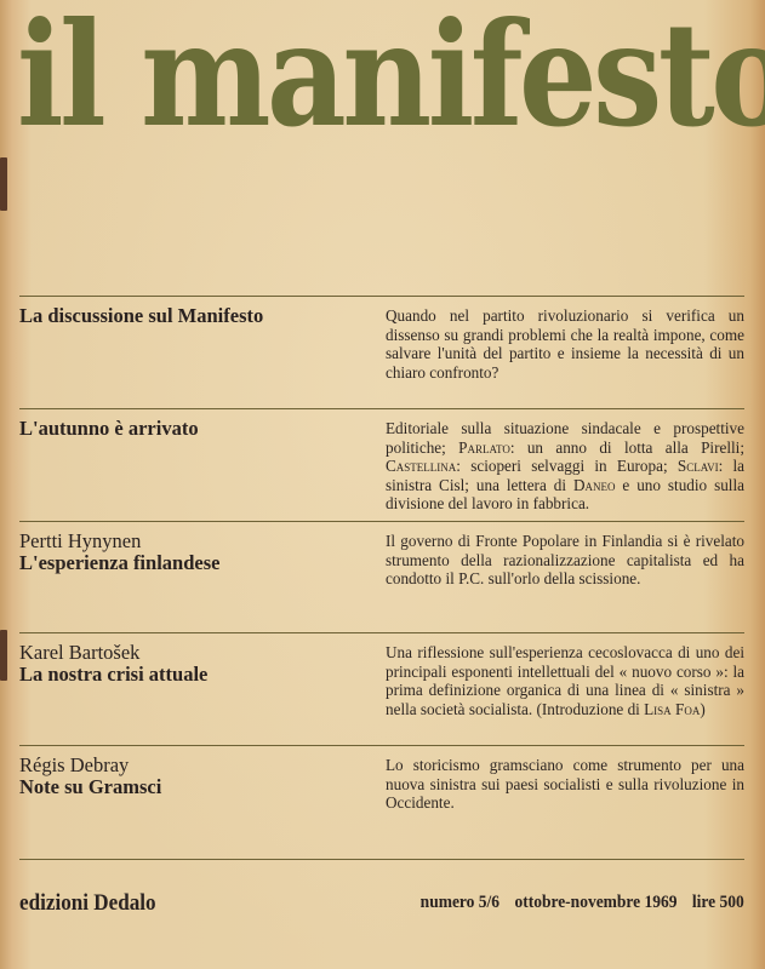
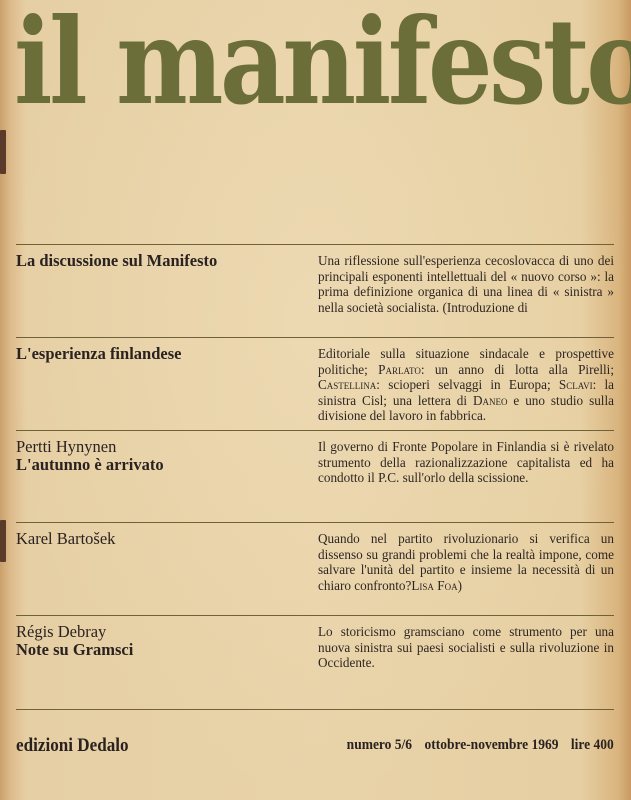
  il manifesto
  La discussione sul Manifesto
- Quando nel partito rivoluzionario si verifica un dissenso su grandi problemi che la realtà impone, come salvare l'unità del partito e insieme la necessità di un chiaro confronto?
+ Una riflessione sull'esperienza cecoslovacca di uno dei principali esponenti intellettuali del « nuovo corso »: la prima definizione organica di una linea di « sinistra » nella società socialista. (Introduzione di
- L'autunno è arrivato
+ L'esperienza finlandese
  Editoriale sulla situazione sindacale e prospettive politiche; Parlato: un anno di lotta alla Pirelli; Castellina: scioperi selvaggi in Europa; Sclavi: la sinistra Cisl; una lettera di Daneo e uno studio sulla divisione del lavoro in fabbrica.
  Pertti Hynynen
- L'esperienza finlandese
+ L'autunno è arrivato
  Il governo di Fronte Popolare in Finlandia si è rivelato strumento della razionalizzazione capitalista ed ha condotto il P.C. sull'orlo della scissione.
  Karel Bartošek
- La nostra crisi attuale
- Una riflessione sull'esperienza cecoslovacca di uno dei principali esponenti intellettuali del « nuovo corso »: la prima definizione organica di una linea di « sinistra » nella società socialista. (Introduzione di Lisa Foa)
+ Quando nel partito rivoluzionario si verifica un dissenso su grandi problemi che la realtà impone, come salvare l'unità del partito e insieme la necessità di un chiaro confronto?Lisa Foa)
  Régis Debray
  Note su Gramsci
  Lo storicismo gramsciano come strumento per una nuova sinistra sui paesi socialisti e sulla rivoluzione in Occidente.
  edizioni Dedalo
- numero 5/6 ottobre-novembre 1969 lire 500
+ numero 5/6 ottobre-novembre 1969 lire 400
